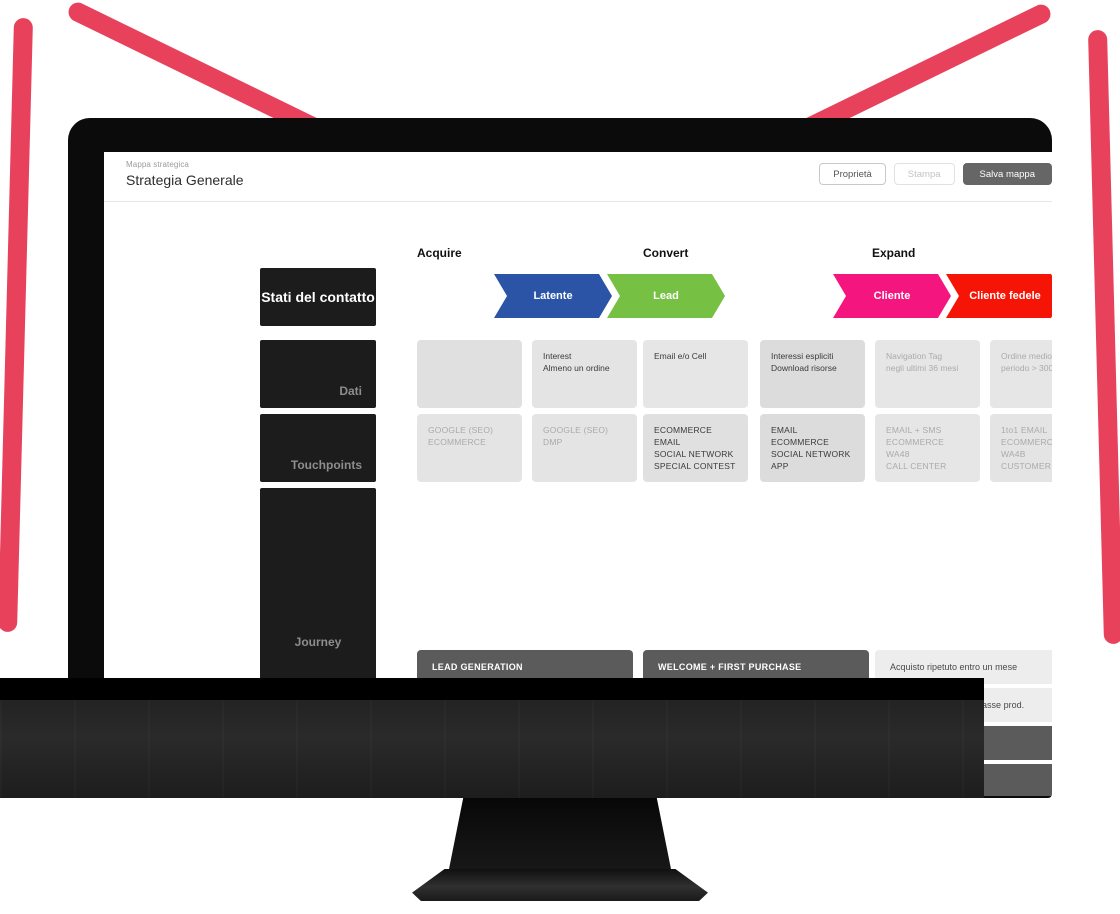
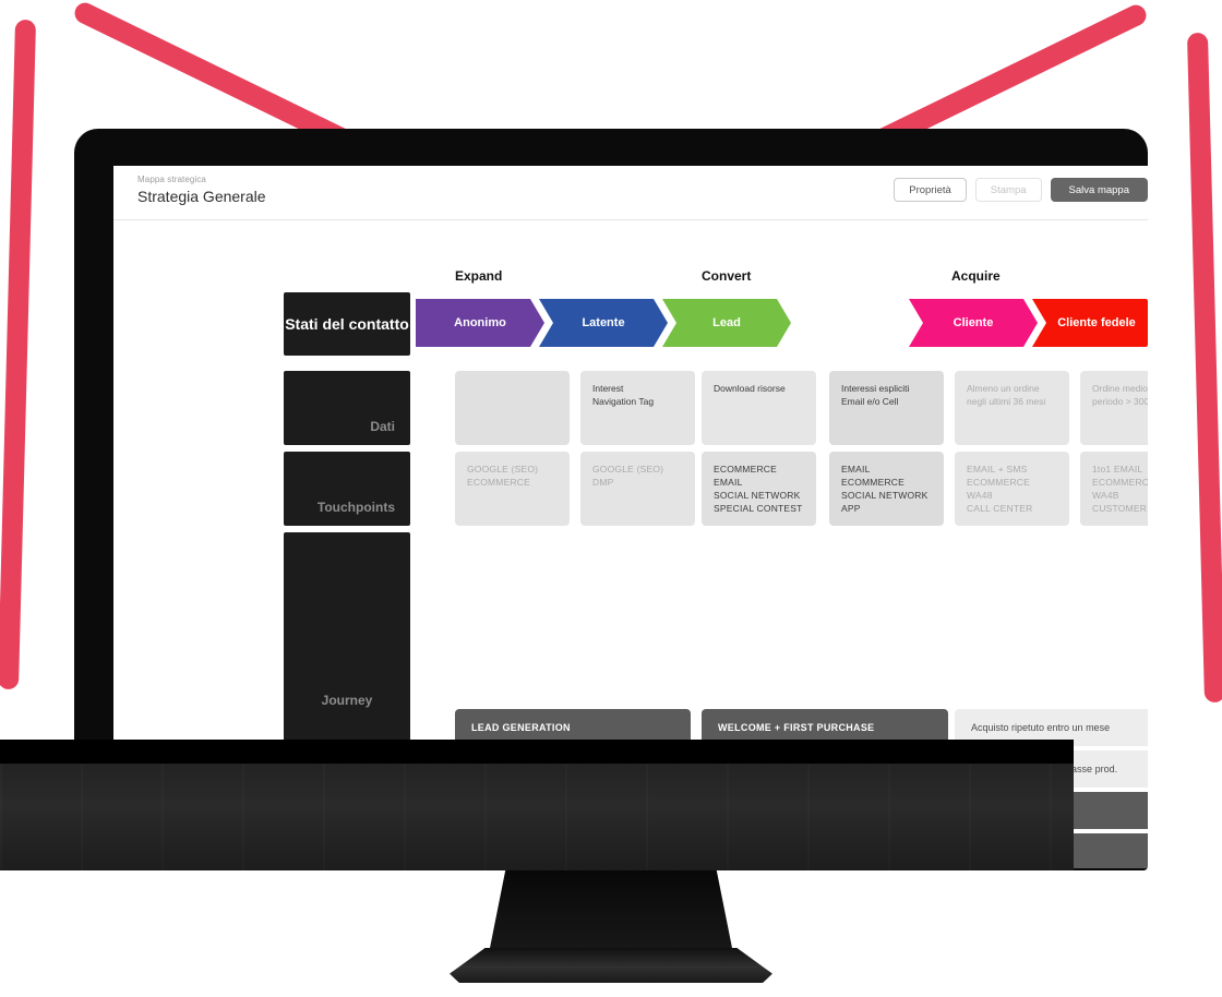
  Mappa strategica
  Strategia Generale
  Proprietà
  Stampa
  Salva mappa
- Acquire
+ Expand
  Convert
- Expand
+ Acquire
  Stati del contatto
+ Anonimo
  Latente
  Lead
  Cliente
  Cliente fedele
  Dati
  Touchpoints
  Journey
  Interest
- Almeno un ordine
+ Navigation Tag
- Email e/o Cell
+ Download risorse
  Interessi espliciti
- Download risorse
+ Email e/o Cell
- Navigation Tag
+ Almeno un ordine
  negli ultimi 36 mesi
  Ordine medio
  periodo > 300
  GOOGLE (SEO)
  ECOMMERCE
  GOOGLE (SEO)
  DMP
  ECOMMERCE
  EMAIL
  SOCIAL NETWORK
  SPECIAL CONTEST
  EMAIL
  ECOMMERCE
  SOCIAL NETWORK
  APP
  EMAIL + SMS
  ECOMMERCE
  WA48
  CALL CENTER
  1to1 EMAIL
  ECOMMERC
  WA4B
  LEAD GENERATION
  WELCOME + FIRST PURCHASE
  Acquisto ripetuto entro un mese
